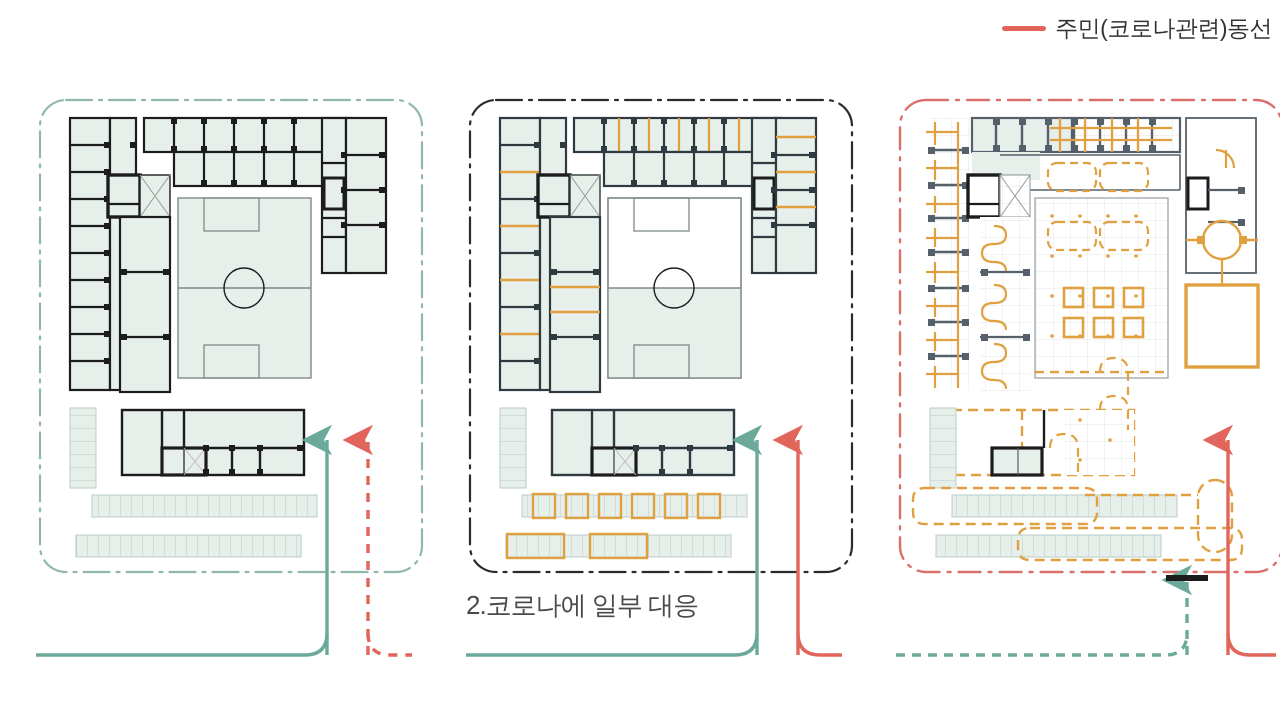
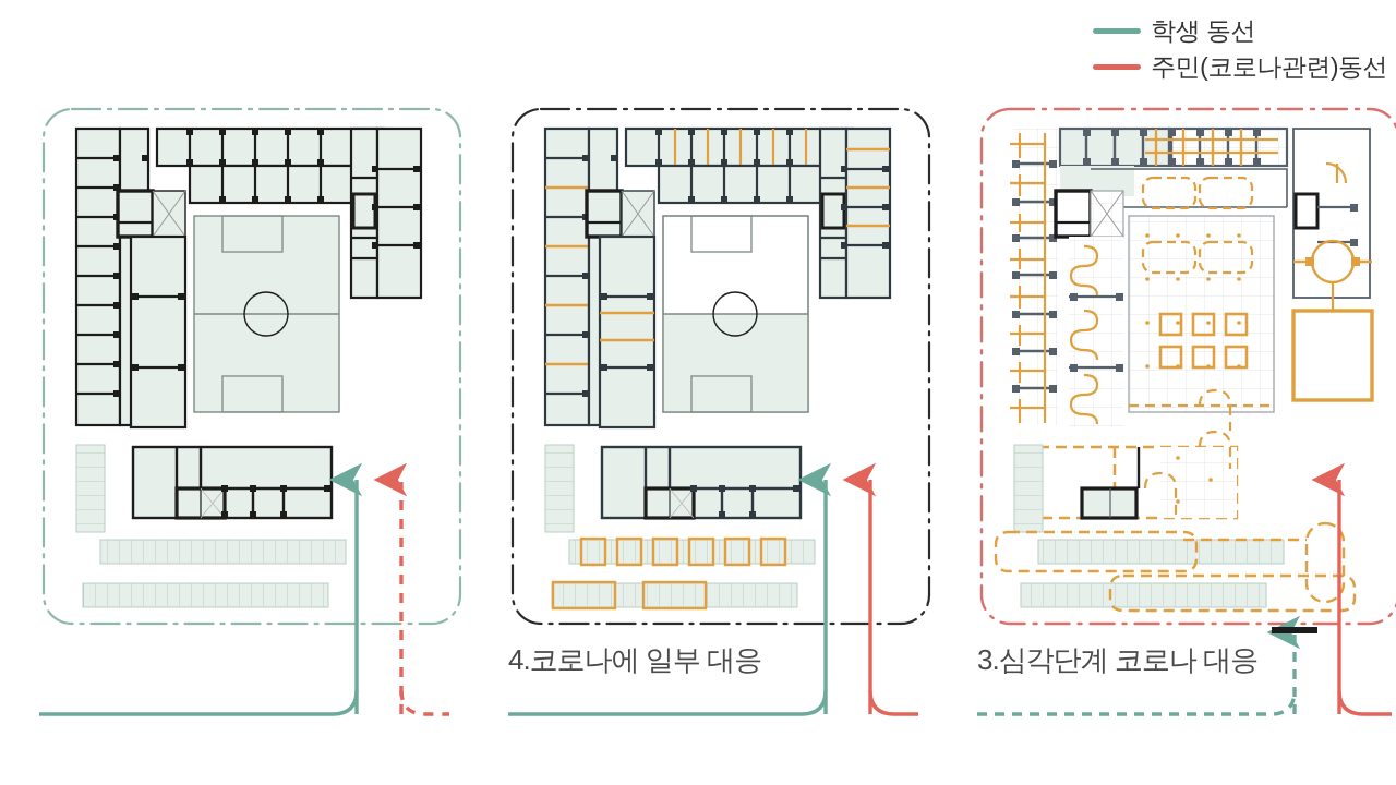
+ 학생 동선
  주민(코로나관련)동선
- 2.코로나에 일부 대응
+ 4.코로나에 일부 대응
+ 3.심각단계 코로나 대응
